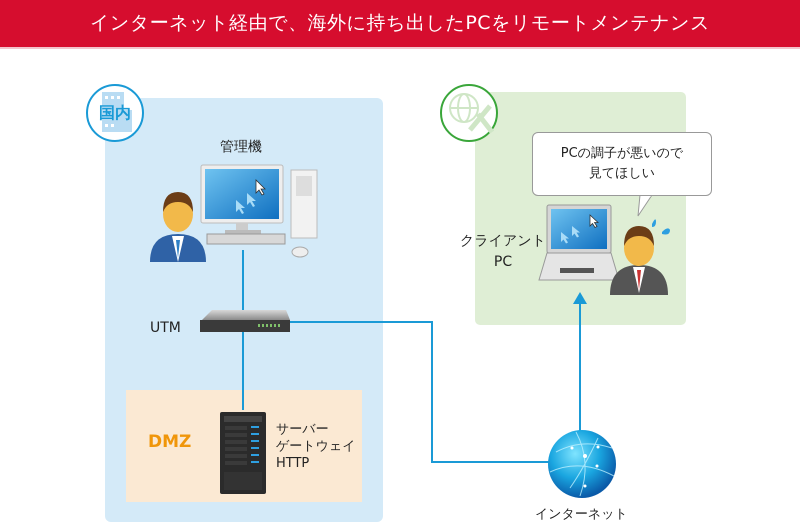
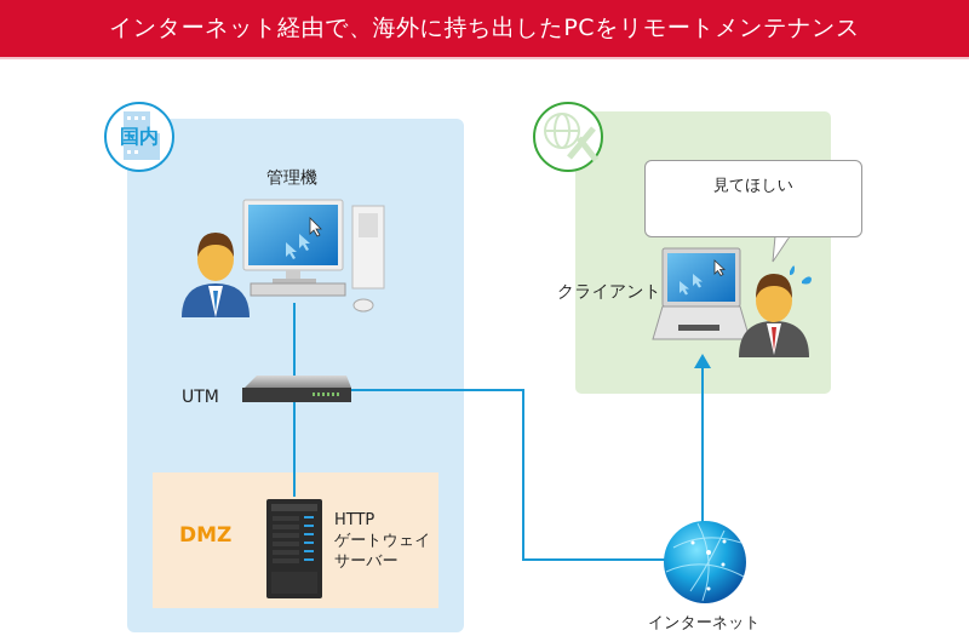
  インターネット経由で、海外に持ち出したPCをリモートメンテナンス
- PCの調子が悪いので
  見てほしい
  国内
  管理機
  UTM
  DMZ
- サーバー
+ HTTP
  ゲートウェイ
- HTTP
+ サーバー
  クライアント
- PC
  インターネット
